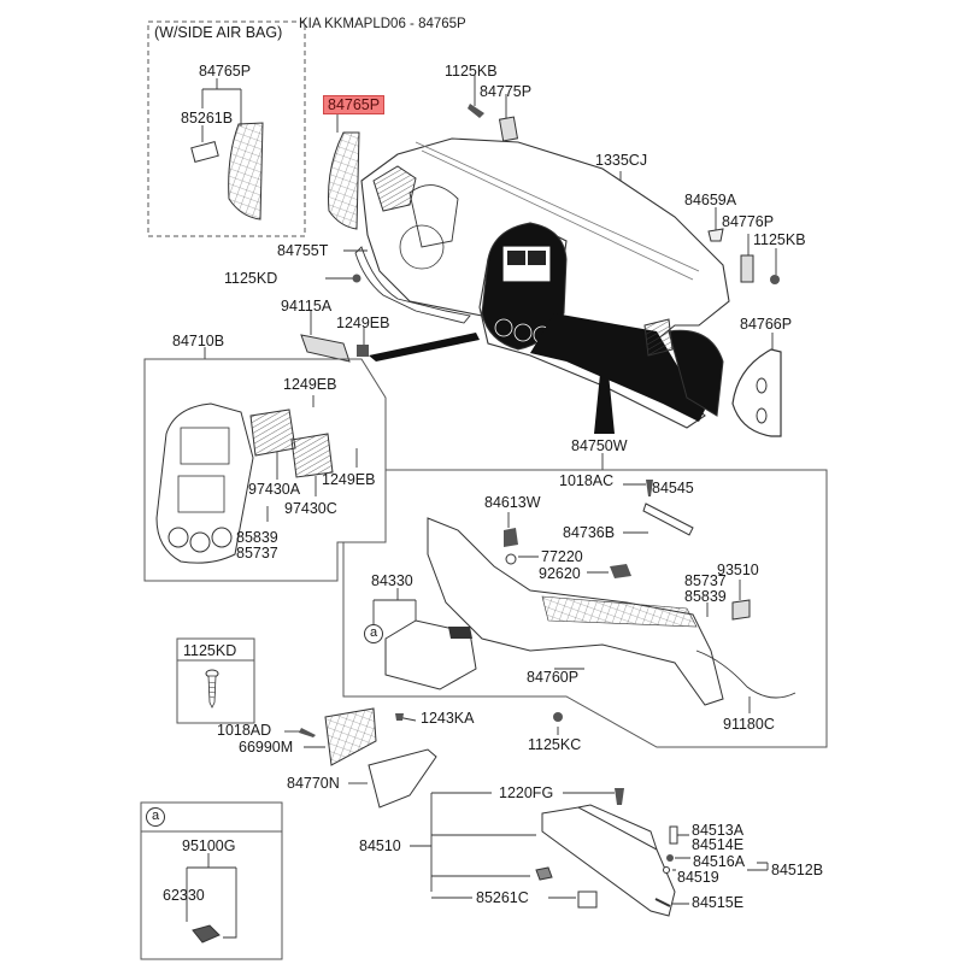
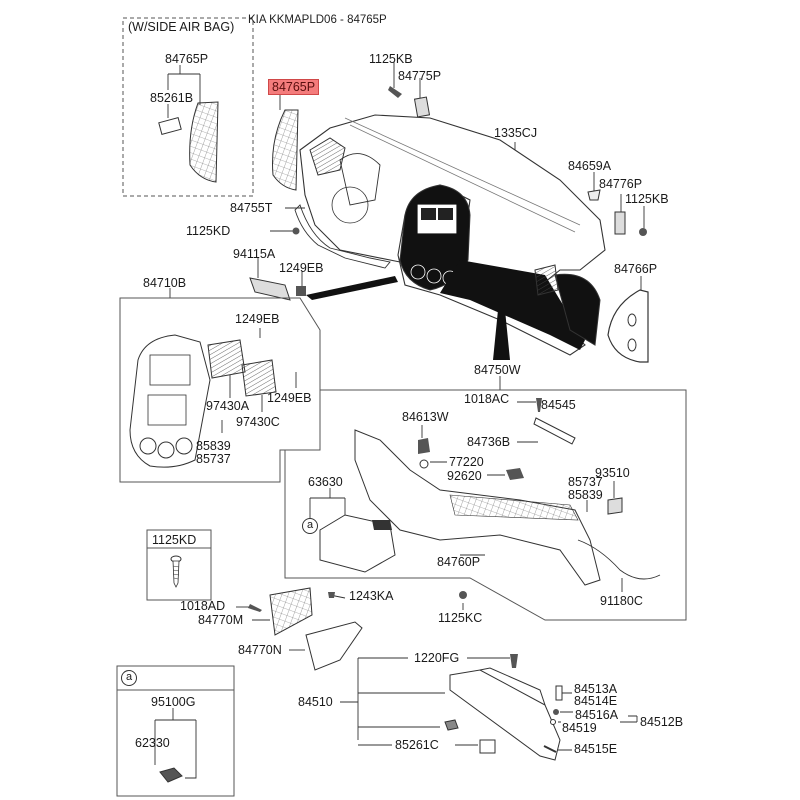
  KIA KKMAPLD06 - 84765P
  (W/SIDE AIR BAG)
  84765P
  85261B
  84765P
  1125KB
  84775P
  1335CJ
  84659A
  84776P
  1125KB
  84766P
  84755T
  1125KD
  94115A
  1249EB
  84710B
  1249EB
  97430A
  1249EB
  97430C
  85839
  85737
  84750W
  1018AC
  84545
  84613W
  84736B
  77220
  92620
  93510
  85737
  85839
- 84330
+ 63630
  a
  84760P
  91180C
  1125KD
  1018AD
  1243KA
- 66990M
+ 84770M
  1125KC
  84770N
  1220FG
  84510
  84513A
  84514E
  84516A
  84512B
  84519
  84515E
  85261C
  a
  95100G
  62330
